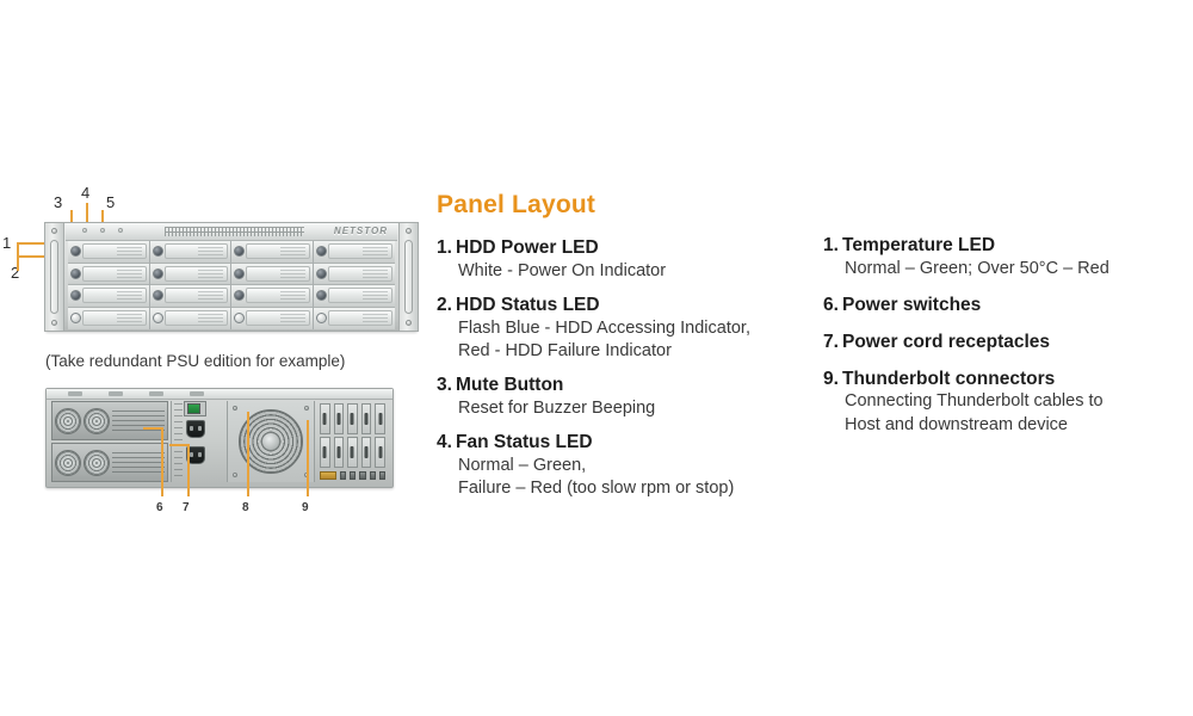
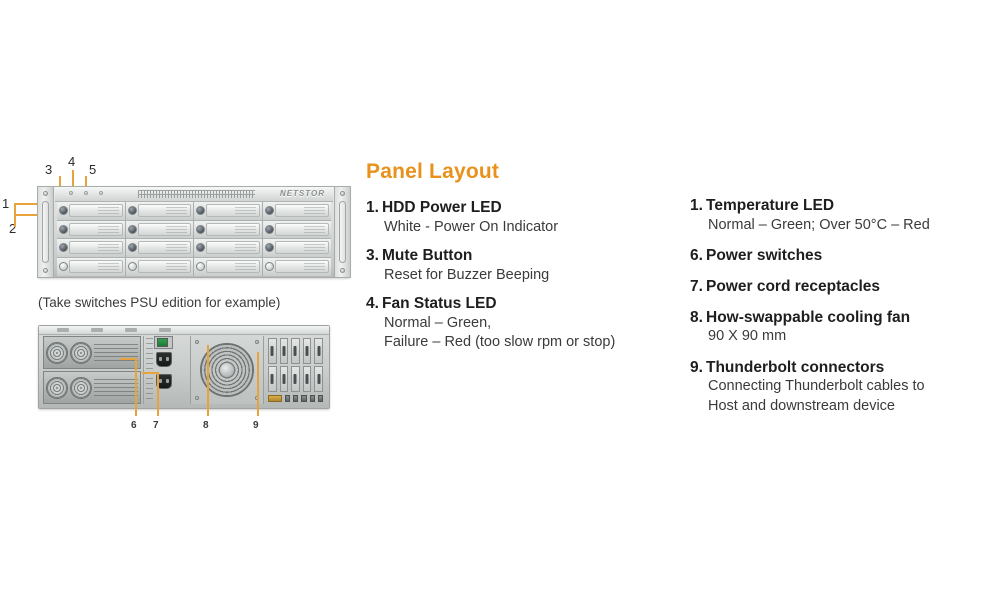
  3
  4
  5
  1
  2
  NETSTOR
- (Take redundant PSU edition for example)
+ (Take switches PSU edition for example)
  6
  7
  8
  9
  Panel Layout
  1. HDD Power LED
  White - Power On Indicator
- 2. HDD Status LED
- Flash Blue - HDD Accessing Indicator,
- Red - HDD Failure Indicator
  3. Mute Button
  Reset for Buzzer Beeping
  4. Fan Status LED
  Normal – Green,
  Failure – Red (too slow rpm or stop)
  1. Temperature LED
  Normal – Green; Over 50°C – Red
  6. Power switches
  7. Power cord receptacles
+ 8. How-swappable cooling fan
+ 90 X 90 mm
  9. Thunderbolt connectors
  Connecting Thunderbolt cables to
  Host and downstream device
